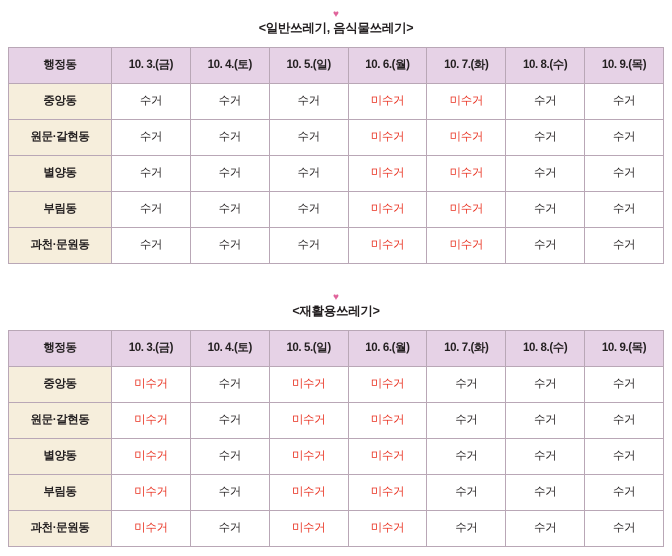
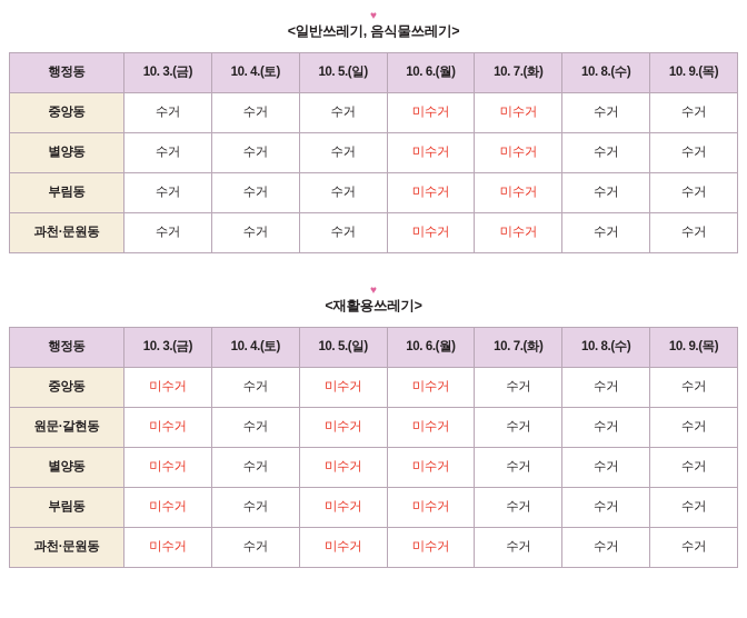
  ♥
  <일반쓰레기, 음식물쓰레기>
  행정동	10. 3.(금)	10. 4.(토)	10. 5.(일)	10. 6.(월)	10. 7.(화)	10. 8.(수)	10. 9.(목)
  중앙동	수거	수거	수거	미수거	미수거	수거	수거
- 원문·갈현동	수거	수거	수거	미수거	미수거	수거	수거
  별양동	수거	수거	수거	미수거	미수거	수거	수거
  부림동	수거	수거	수거	미수거	미수거	수거	수거
  과천·문원동	수거	수거	수거	미수거	미수거	수거	수거
  ♥
  <재활용쓰레기>
  행정동	10. 3.(금)	10. 4.(토)	10. 5.(일)	10. 6.(월)	10. 7.(화)	10. 8.(수)	10. 9.(목)
  중앙동	미수거	수거	미수거	미수거	수거	수거	수거
  원문·갈현동	미수거	수거	미수거	미수거	수거	수거	수거
  별양동	미수거	수거	미수거	미수거	수거	수거	수거
  부림동	미수거	수거	미수거	미수거	수거	수거	수거
  과천·문원동	미수거	수거	미수거	미수거	수거	수거	수거
